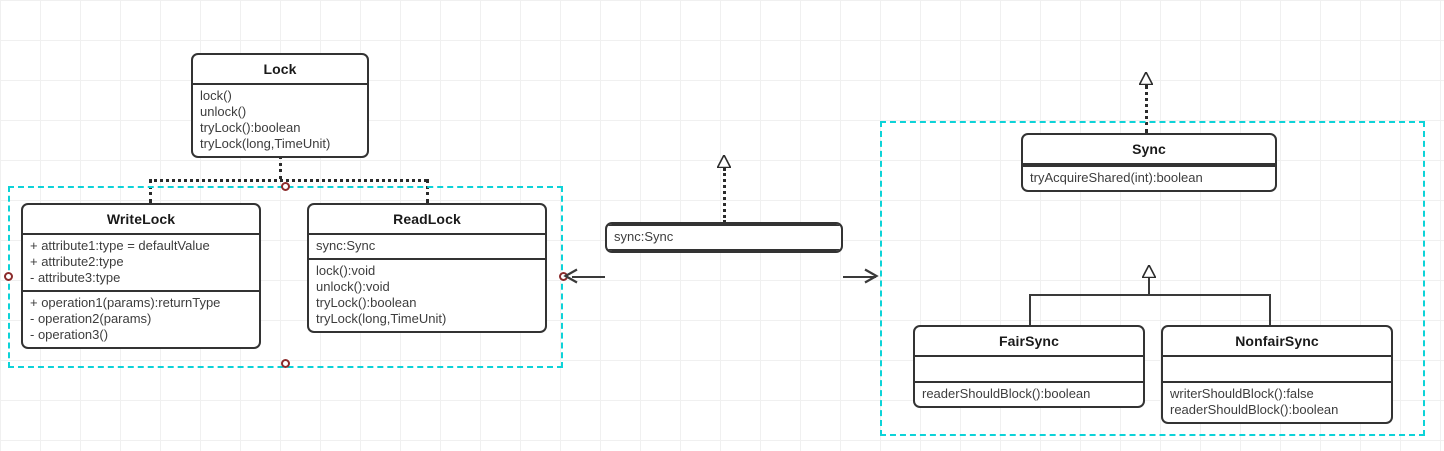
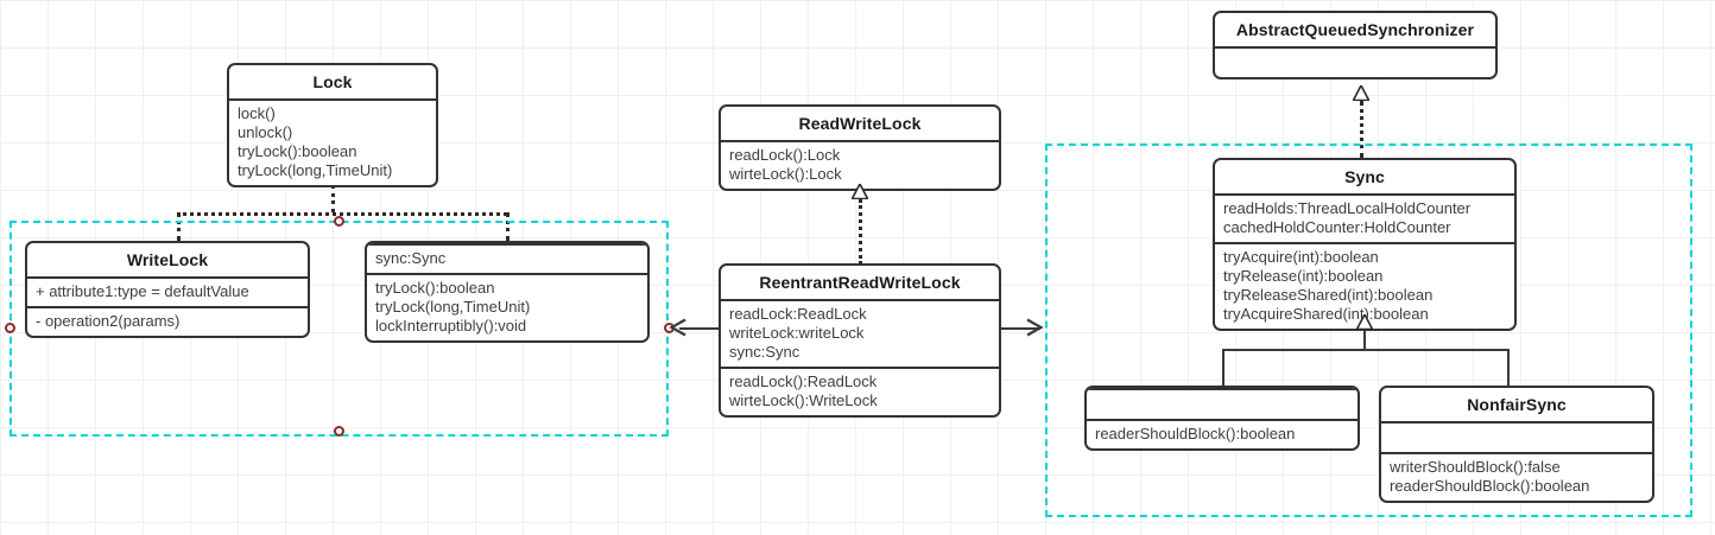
  Lock
  lock()
  unlock()
  tryLock():boolean
  tryLock(long,TimeUnit)
  WriteLock
  + attribute1:type = defaultValue
- + attribute2:type
- - attribute3:type
- + operation1(params):returnType
  - operation2(params)
- - operation3()
- ReadLock
  sync:Sync
- lock():void
- unlock():void
  tryLock():boolean
  tryLock(long,TimeUnit)
+ lockInterruptibly():void
+ ReadWriteLock
+ readLock():Lock
+ wirteLock():Lock
+ ReentrantReadWriteLock
+ readLock:ReadLock
+ writeLock:writeLock
  sync:Sync
+ readLock():ReadLock
+ wirteLock():WriteLock
+ AbstractQueuedSynchronizer
  Sync
+ readHolds:ThreadLocalHoldCounter
+ cachedHoldCounter:HoldCounter
+ tryAcquire(int):boolean
+ tryRelease(int):boolean
+ tryReleaseShared(int):boolean
  tryAcquireShared(int):boolean
- FairSync
  readerShouldBlock():boolean
  NonfairSync
  writerShouldBlock():false
  readerShouldBlock():boolean
